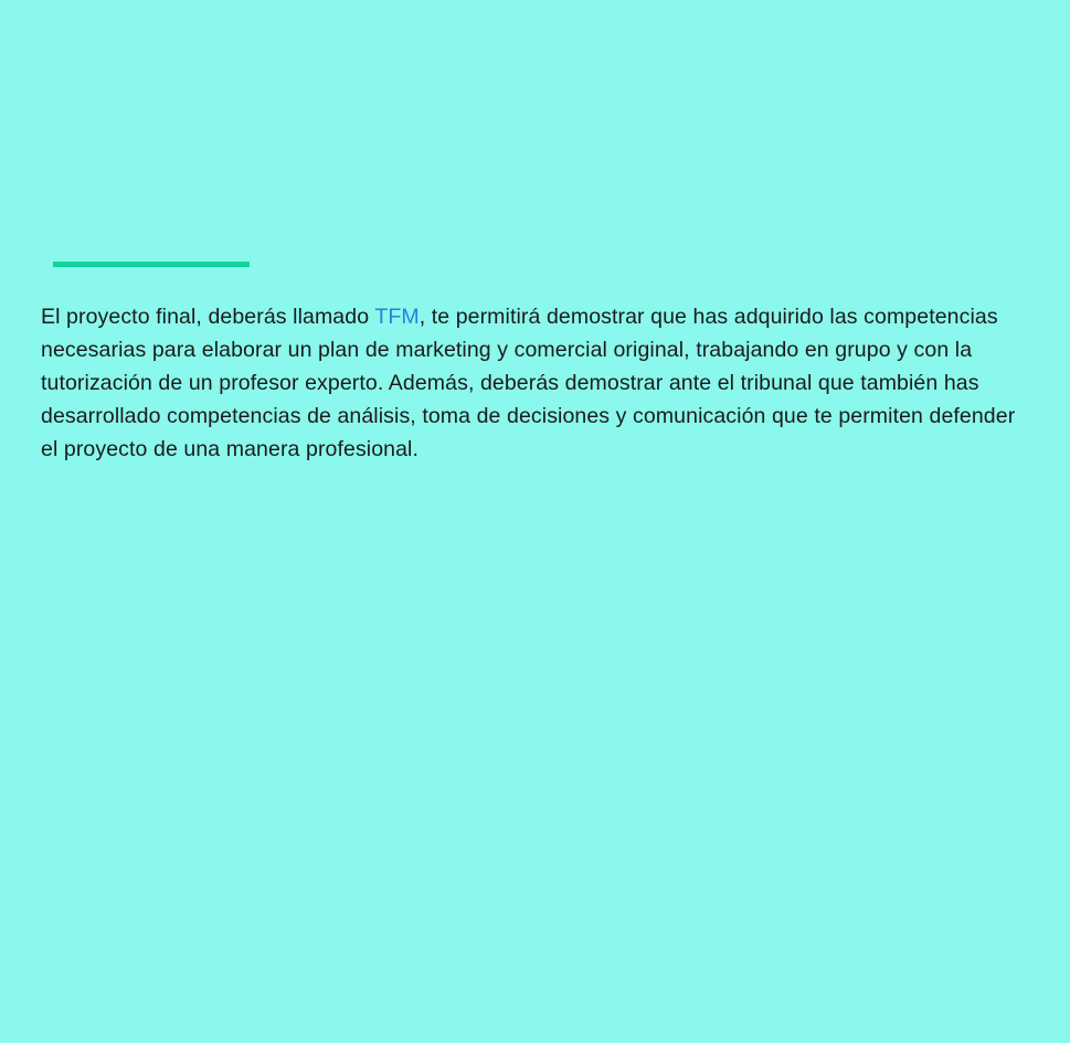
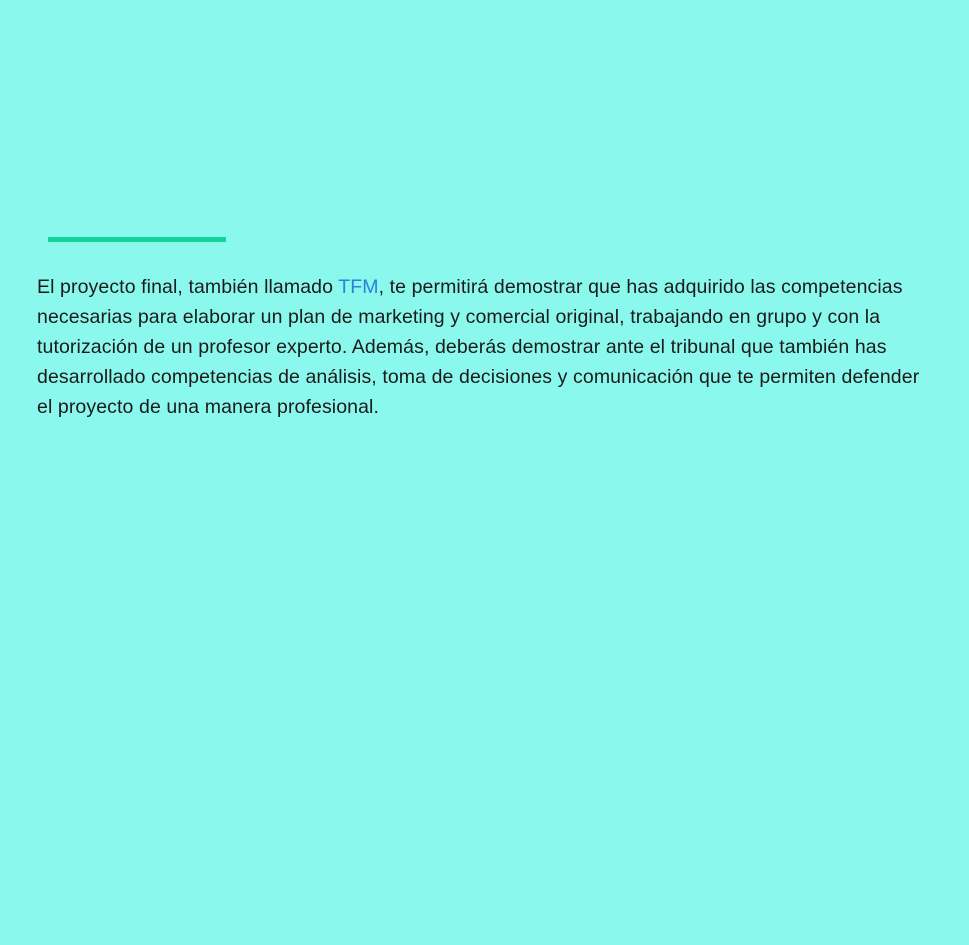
- El proyecto final, deberás llamado TFM, te permitirá demostrar que has adquirido las competencias necesarias para elaborar un plan de marketing y comercial original, trabajando en grupo y con la tutorización de un profesor experto. Además, deberás demostrar ante el tribunal que también has desarrollado competencias de análisis, toma de decisiones y comunicación que te permiten defender el proyecto de una manera profesional.
+ El proyecto final, también llamado TFM, te permitirá demostrar que has adquirido las competencias necesarias para elaborar un plan de marketing y comercial original, trabajando en grupo y con la tutorización de un profesor experto. Además, deberás demostrar ante el tribunal que también has desarrollado competencias de análisis, toma de decisiones y comunicación que te permiten defender el proyecto de una manera profesional.
